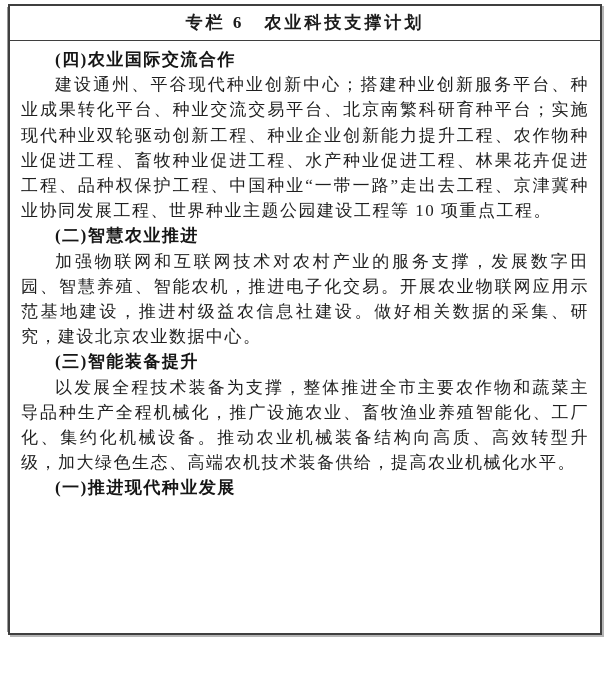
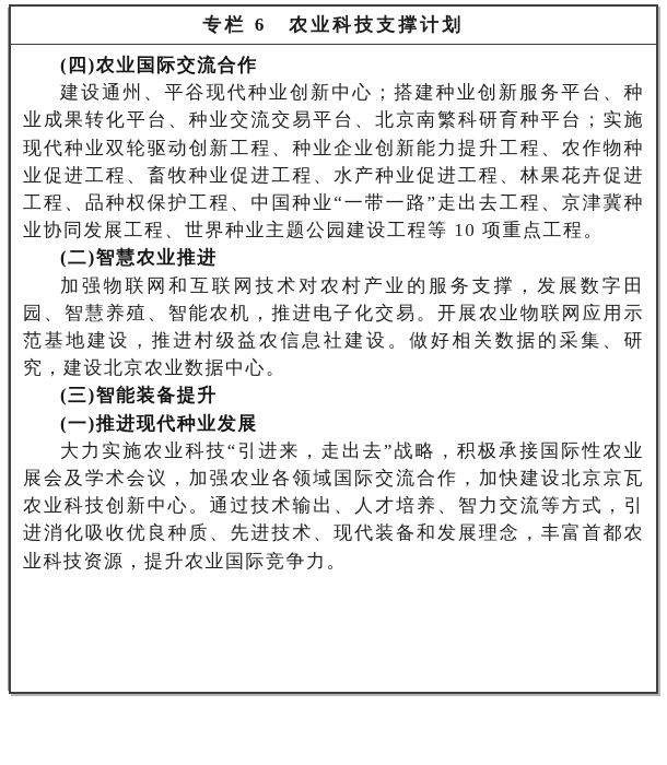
  专栏 6 农业科技支撑计划
  (四)农业国际交流合作
  建设通州、平谷现代种业创新中心；搭建种业创新服务平台、种业成果转化平台、种业交流交易平台、北京南繁科研育种平台；实施现代种业双轮驱动创新工程、种业企业创新能力提升工程、农作物种业促进工程、畜牧种业促进工程、水产种业促进工程、林果花卉促进工程、品种权保护工程、中国种业“一带一路”走出去工程、京津冀种业协同发展工程、世界种业主题公园建设工程等 10 项重点工程。
  (二)智慧农业推进
  加强物联网和互联网技术对农村产业的服务支撑，发展数字田园、智慧养殖、智能农机，推进电子化交易。开展农业物联网应用示范基地建设，推进村级益农信息社建设。做好相关数据的采集、研究，建设北京农业数据中心。
  (三)智能装备提升
- 以发展全程技术装备为支撑，整体推进全市主要农作物和蔬菜主导品种生产全程机械化，推广设施农业、畜牧渔业养殖智能化、工厂化、集约化机械设备。推动农业机械装备结构向高质、高效转型升级，加大绿色生态、高端农机技术装备供给，提高农业机械化水平。
  (一)推进现代种业发展
+ 大力实施农业科技“引进来，走出去”战略，积极承接国际性农业展会及学术会议，加强农业各领域国际交流合作，加快建设北京京瓦农业科技创新中心。通过技术输出、人才培养、智力交流等方式，引进消化吸收优良种质、先进技术、现代装备和发展理念，丰富首都农业科技资源，提升农业国际竞争力。
